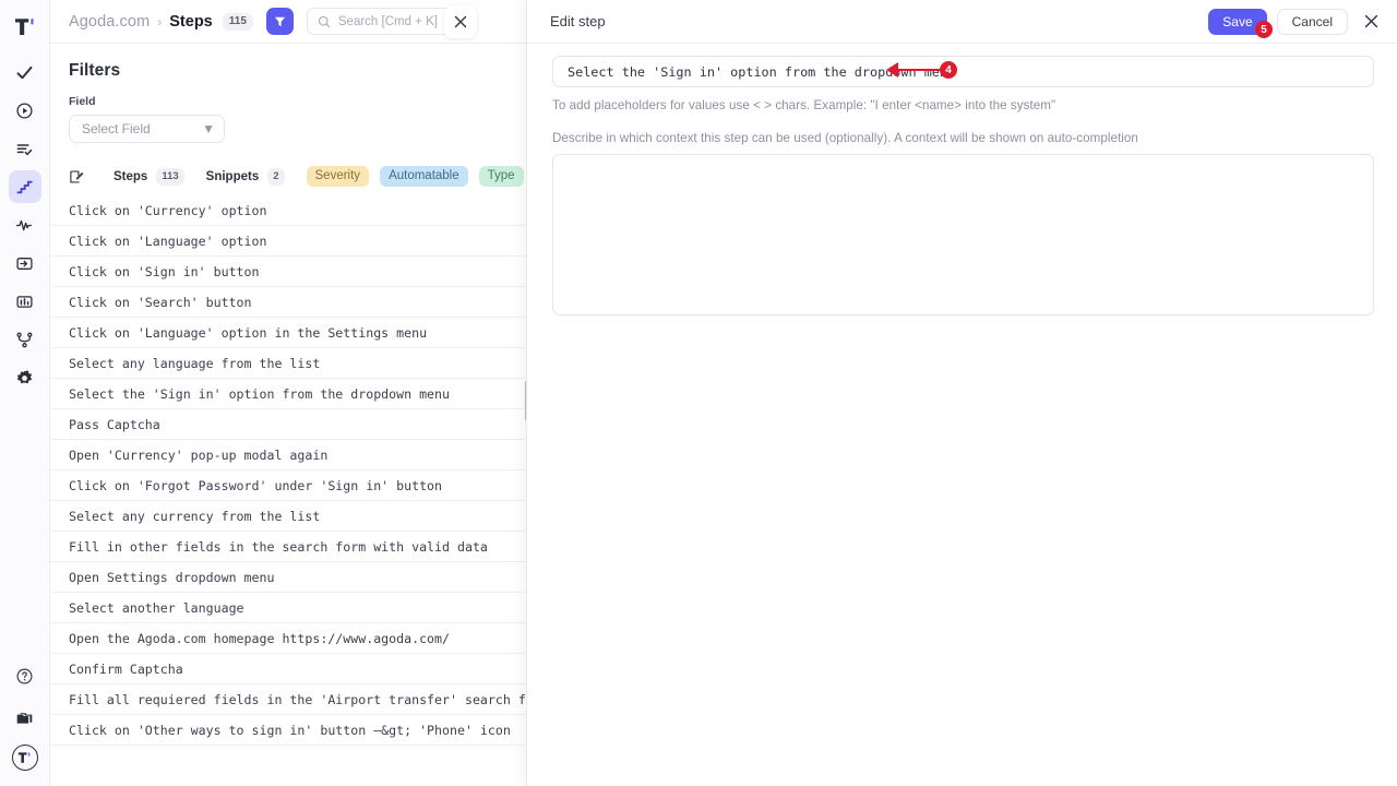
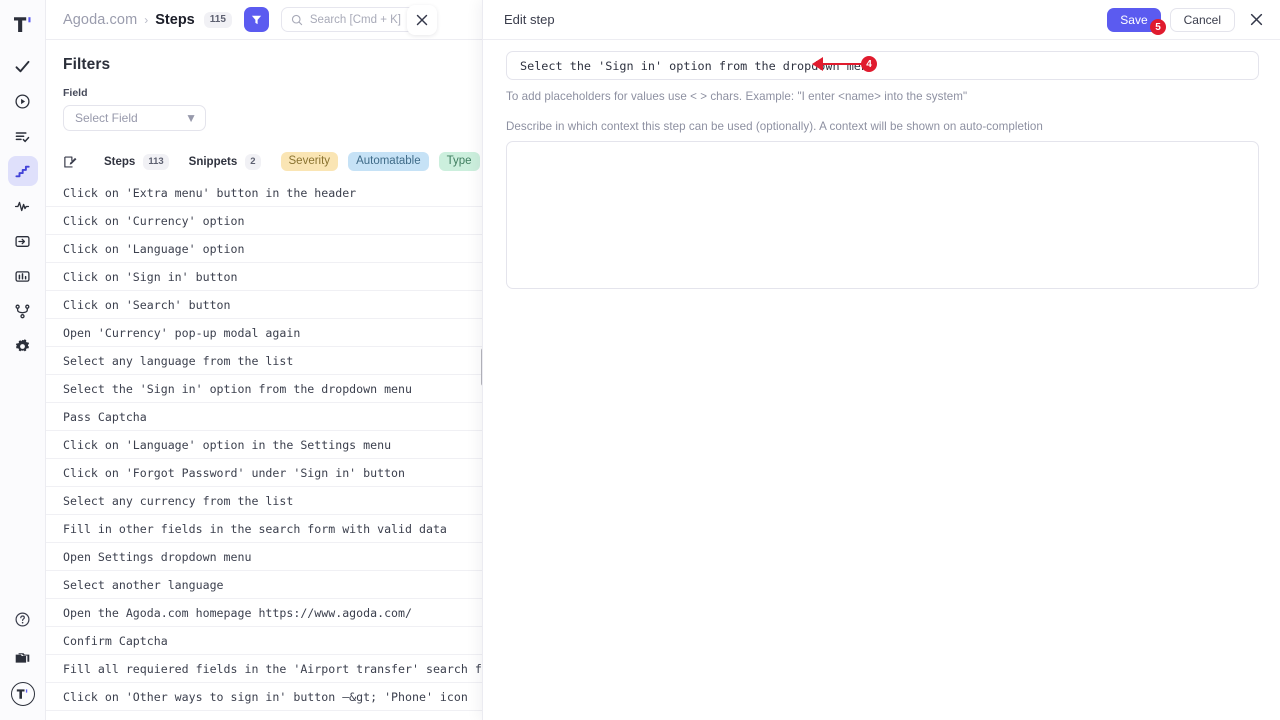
  Agoda.com
  ›
  Steps
  115
  Search [Cmd + K]
  Filters
  Field
  Select Field
  ▼
  Steps
  113
  Snippets
  2
  Severity
  Automatable
  Type
+ Click on 'Extra menu' button in the header
  Click on 'Currency' option
  Click on 'Language' option
  Click on 'Sign in' button
  Click on 'Search' button
- Click on 'Language' option in the Settings menu
+ Open 'Currency' pop-up modal again
  Select any language from the list
  Select the 'Sign in' option from the dropdown menu
  Pass Captcha
- Open 'Currency' pop-up modal again
+ Click on 'Language' option in the Settings menu
  Click on 'Forgot Password' under 'Sign in' button
  Select any currency from the list
  Fill in other fields in the search form with valid data
  Open Settings dropdown menu
  Select another language
  Open the Agoda.com homepage https://www.agoda.com/
  Confirm Captcha
  Fill all requiered fields in the 'Airport transfer' search f
  Click on 'Other ways to sign in' button –&gt; 'Phone' icon
  Edit step
  Save
  Cancel
  Select the 'Sign in' option from the dropdown me
  To add placeholders for values use < > chars. Example: "I enter <name> into the system"
  Describe in which context this step can be used (optionally). A context will be shown on auto-completion
  4
  5
